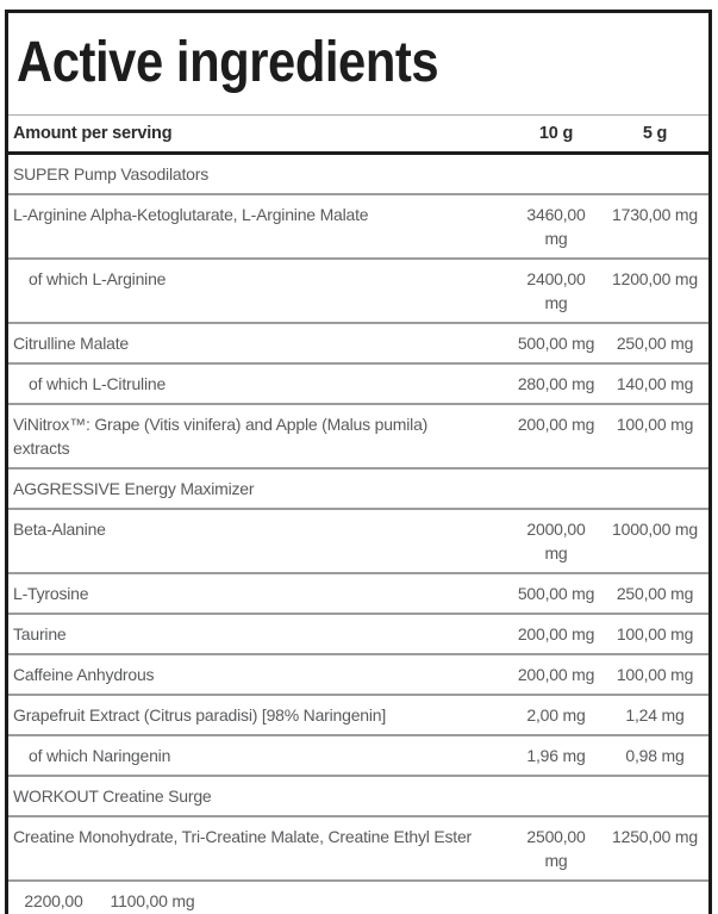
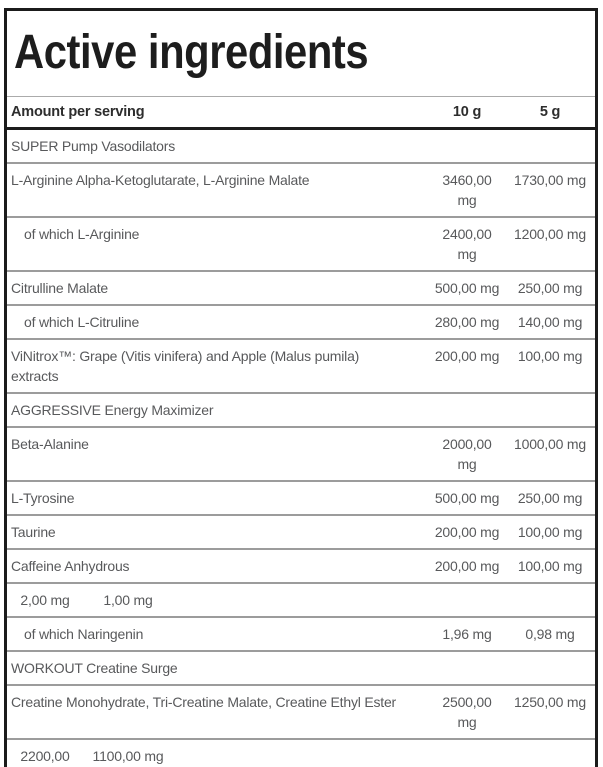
  Active ingredients
  Amount per serving
  10 g
  5 g
  SUPER Pump Vasodilators
  L-Arginine Alpha-Ketoglutarate, L-Arginine Malate
  3460,00
  mg
  1730,00 mg
  of which L-Arginine
  2400,00
  mg
  1200,00 mg
  Citrulline Malate
  500,00 mg
  250,00 mg
  of which L-Citruline
  280,00 mg
  140,00 mg
  ViNitrox™: Grape (Vitis vinifera) and Apple (Malus pumila)
  extracts
  200,00 mg
  100,00 mg
  AGGRESSIVE Energy Maximizer
  Beta-Alanine
  2000,00
  mg
  1000,00 mg
  L-Tyrosine
  500,00 mg
  250,00 mg
  Taurine
  200,00 mg
  100,00 mg
  Caffeine Anhydrous
  200,00 mg
  100,00 mg
- Grapefruit Extract (Citrus paradisi) [98% Naringenin]
  2,00 mg
- 1,24 mg
+ 1,00 mg
  of which Naringenin
  1,96 mg
  0,98 mg
  WORKOUT Creatine Surge
  Creatine Monohydrate, Tri-Creatine Malate, Creatine Ethyl Ester
  2500,00
  mg
  1250,00 mg
  2200,00
  1100,00 mg
